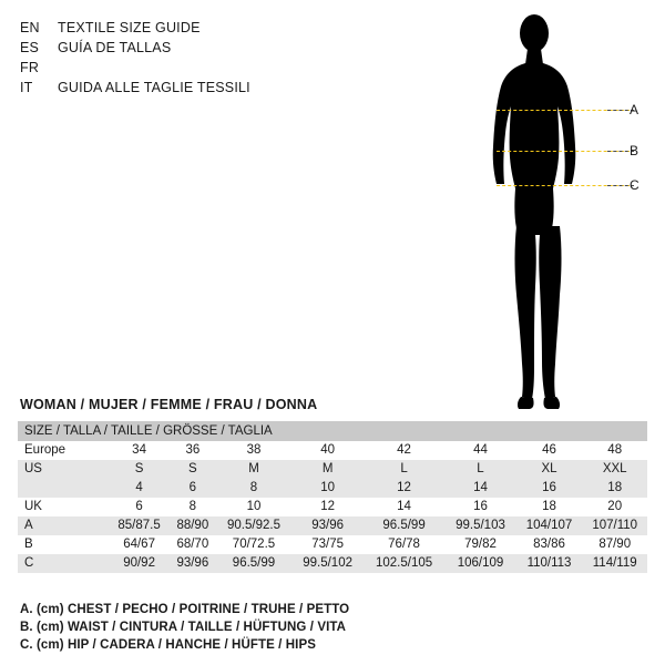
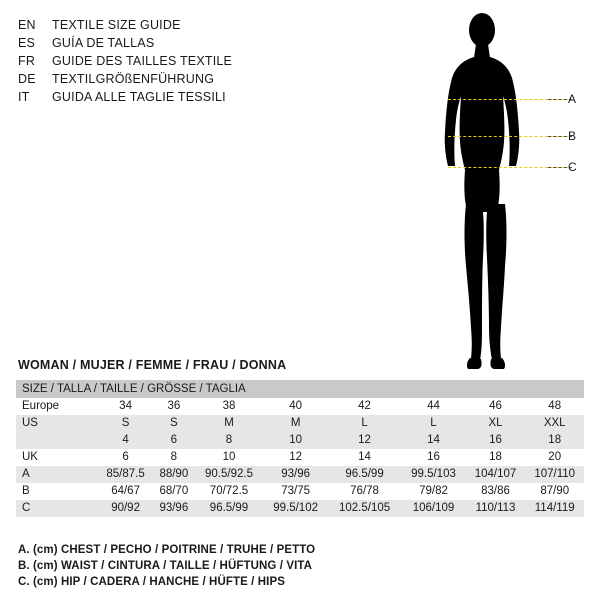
  EN
  TEXTILE SIZE GUIDE
  ES
  GUÍA DE TALLAS
  FR
+ GUIDE DES TAILLES TEXTILE
+ DE
+ TEXTILGRÖßENFÜHRUNG
  IT
  GUIDA ALLE TAGLIE TESSILI
  A
  B
  C
  WOMAN / MUJER / FEMME / FRAU / DONNA
  SIZE / TALLA / TAILLE / GRÖSSE / TAGLIA
  Europe	34	36	38	40	42	44	46	48
  US	S	S	M	M	L	L	XL	XXL
  	4	6	8	10	12	14	16	18
  UK	6	8	10	12	14	16	18	20
  A	85/87.5	88/90	90.5/92.5	93/96	96.5/99	99.5/103	104/107	107/110
  B	64/67	68/70	70/72.5	73/75	76/78	79/82	83/86	87/90
  C	90/92	93/96	96.5/99	99.5/102	102.5/105	106/109	110/113	114/119
  A. (cm) CHEST / PECHO / POITRINE / TRUHE / PETTO
  B. (cm) WAIST / CINTURA / TAILLE / HÜFTUNG / VITA
  C. (cm) HIP / CADERA / HANCHE / HÜFTE / HIPS
